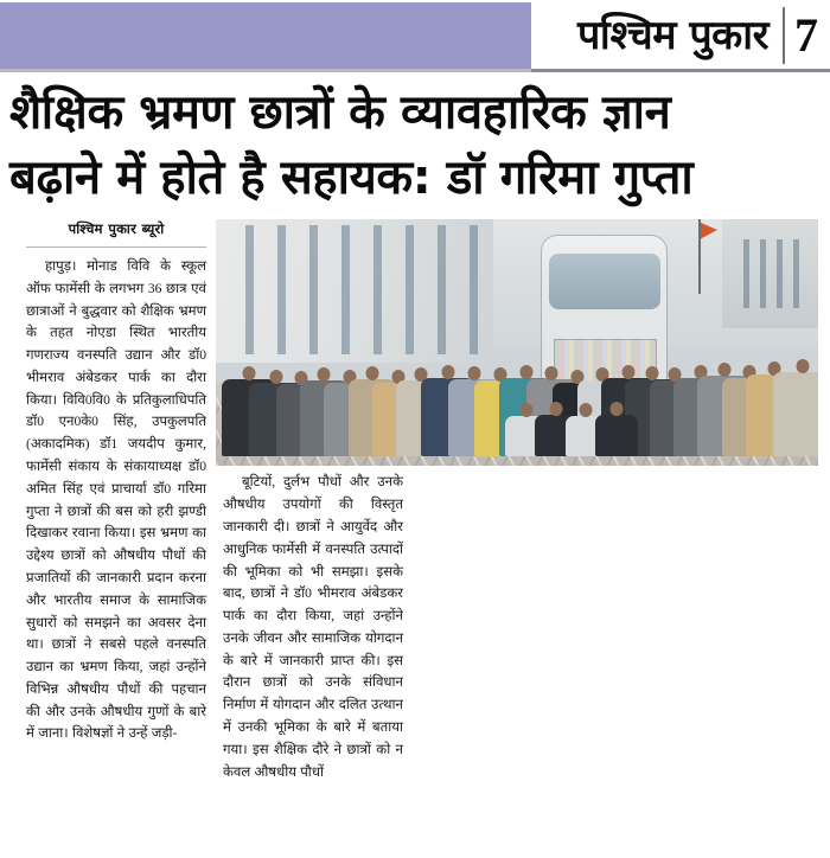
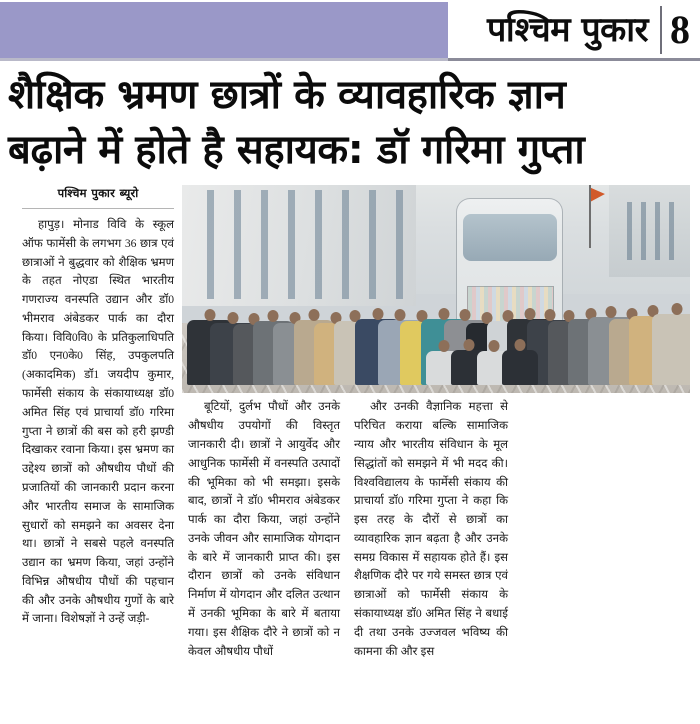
  पश्चिम पुकार
- 7
+ 8
  शैक्षिक भ्रमण छात्रों के व्यावहारिक ज्ञान
  बढ़ाने में होते है सहायक: डॉ गरिमा गुप्ता
  पश्चिम पुकार ब्यूरो
  हापुड़। मोनाड विवि के स्कूल ऑफ फामेंसी के लगभग 36 छात्र एवं छात्राओं ने बुद्धवार को शैक्षिक भ्रमण के तहत नोएडा स्थित भारतीय गणराज्य वनस्पति उद्यान और डॉ0 भीमराव अंबेडकर पार्क का दौरा किया। विवि0वि0 के प्रतिकुलाधिपति डॉ0 एन0के0 सिंह, उपकुलपति (अकादमिक) डॉ1 जयदीप कुमार, फार्मेसी संकाय के संकायाध्यक्ष डॉ0 अमित सिंह एवं प्राचार्या डॉ0 गरिमा गुप्ता ने छात्रों की बस को हरी झण्डी दिखाकर रवाना किया। इस भ्रमण का उद्देश्य छात्रों को औषधीय पौधों की प्रजातियों की जानकारी प्रदान करना और भारतीय समाज के सामाजिक सुधारों को समझने का अवसर देना था। छात्रों ने सबसे पहले वनस्पति उद्यान का भ्रमण किया, जहां उन्होंने विभिन्न औषधीय पौधों की पहचान की और उनके औषधीय गुणों के बारे में जाना। विशेषज्ञों ने उन्हें जड़ी-
  बूटियों, दुर्लभ पौधों और उनके औषधीय उपयोगों की विस्तृत जानकारी दी। छात्रों ने आयुर्वेद और आधुनिक फार्मेसी में वनस्पति उत्पादों की भूमिका को भी समझा। इसके बाद, छात्रों ने डॉ0 भीमराव अंबेडकर पार्क का दौरा किया, जहां उन्होंने उनके जीवन और सामाजिक योगदान के बारे में जानकारी प्राप्त की। इस दौरान छात्रों को उनके संविधान निर्माण में योगदान और दलित उत्थान में उनकी भूमिका के बारे में बताया गया। इस शैक्षिक दौरे ने छात्रों को न केवल औषधीय पौधों
+ और उनकी वैज्ञानिक महत्ता से परिचित कराया बल्कि सामाजिक न्याय और भारतीय संविधान के मूल सिद्धांतों को समझने में भी मदद की। विश्वविद्यालय के फार्मेसी संकाय की प्राचार्या डॉ0 गरिमा गुप्ता ने कहा कि इस तरह के दौरों से छात्रों का व्यावहारिक ज्ञान बढ़ता है और उनके समग्र विकास में सहायक होते हैं। इस शैक्षणिक दौरे पर गये समस्त छात्र एवं छात्राओं को फार्मेसी संकाय के संकायाध्यक्ष डॉ0 अमित सिंह ने बधाई दी तथा उनके उज्जवल भविष्य की कामना की और इस
